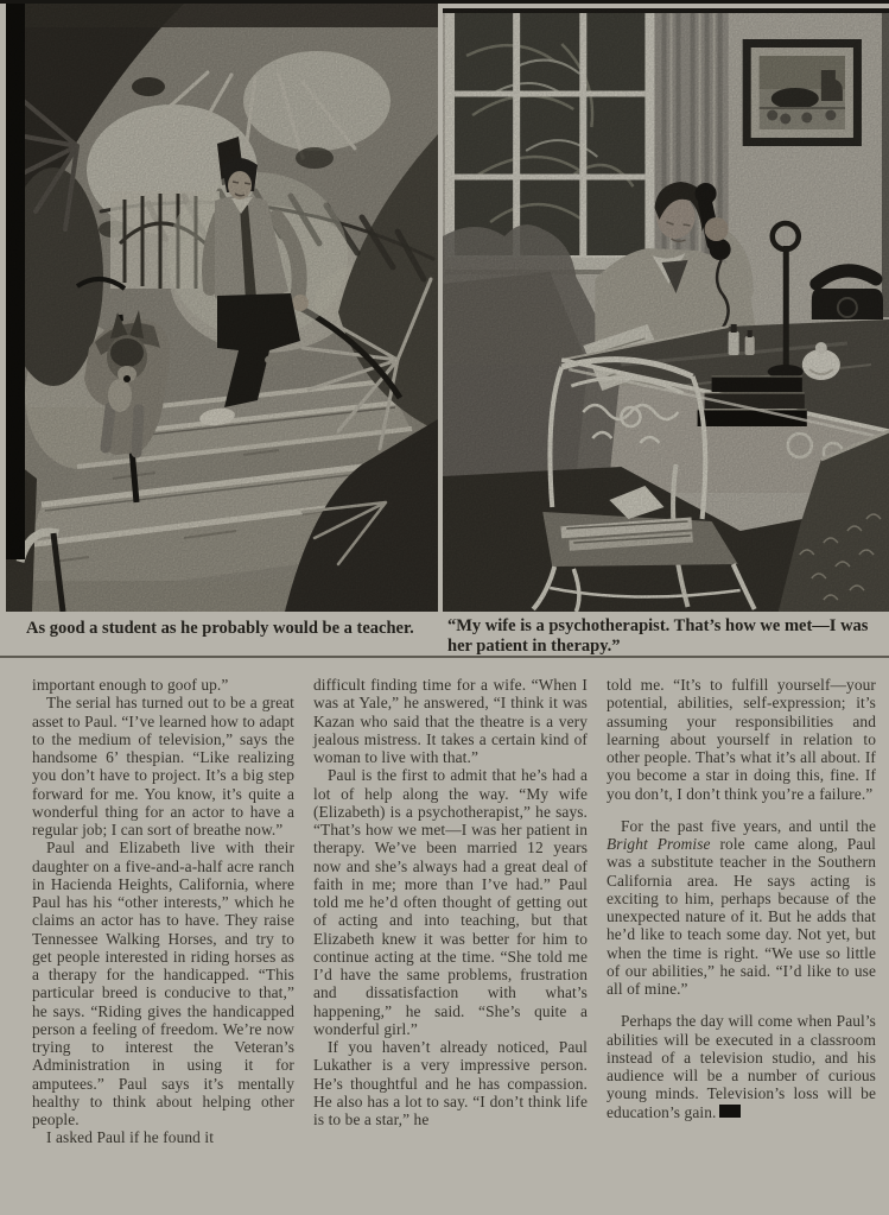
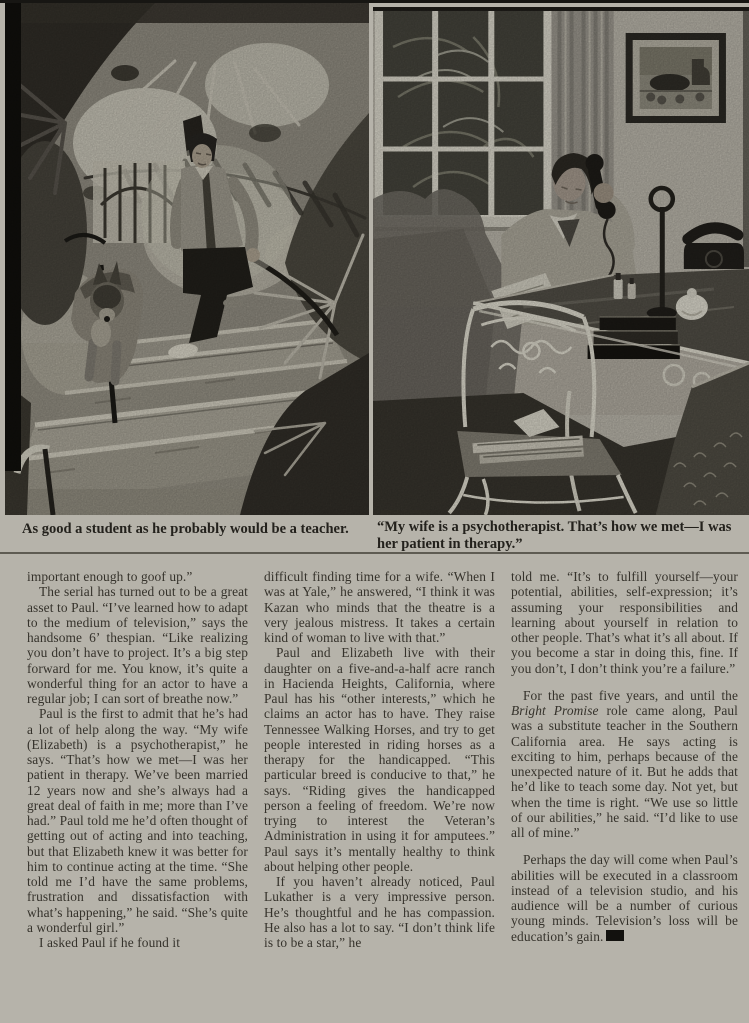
  As good a student as he probably would be a teacher.
  “My wife is a psychotherapist. That’s how we met—I was her patient in therapy.”
  important enough to goof up.”
  The serial has turned out to be a great asset to Paul. “I’ve learned how to adapt to the medium of television,” says the handsome 6’ thespian. “Like realizing you don’t have to project. It’s a big step forward for me. You know, it’s quite a wonderful thing for an actor to have a regular job; I can sort of breathe now.”
- Paul and Elizabeth live with their daughter on a five-and-a-half acre ranch in Hacienda Heights, California, where Paul has his “other interests,” which he claims an actor has to have. They raise Tennessee Walking Horses, and try to get people interested in riding horses as a therapy for the handicapped. “This particular breed is conducive to that,” he says. “Riding gives the handicapped person a feeling of freedom. We’re now trying to interest the Veteran’s Administration in using it for amputees.” Paul says it’s mentally healthy to think about helping other people.
+ Paul is the first to admit that he’s had a lot of help along the way. “My wife (Elizabeth) is a psychotherapist,” he says. “That’s how we met—I was her patient in therapy. We’ve been married 12 years now and she’s always had a great deal of faith in me; more than I’ve had.” Paul told me he’d often thought of getting out of acting and into teaching, but that Elizabeth knew it was better for him to continue acting at the time. “She told me I’d have the same problems, frustration and dissatisfaction with what’s happening,” he said. “She’s quite a wonderful girl.”
  I asked Paul if he found it
- difficult finding time for a wife. “When I was at Yale,” he answered, “I think it was Kazan who said that the theatre is a very jealous mistress. It takes a certain kind of woman to live with that.”
+ difficult finding time for a wife. “When I was at Yale,” he answered, “I think it was Kazan who minds that the theatre is a very jealous mistress. It takes a certain kind of woman to live with that.”
- Paul is the first to admit that he’s had a lot of help along the way. “My wife (Elizabeth) is a psychotherapist,” he says. “That’s how we met—I was her patient in therapy. We’ve been married 12 years now and she’s always had a great deal of faith in me; more than I’ve had.” Paul told me he’d often thought of getting out of acting and into teaching, but that Elizabeth knew it was better for him to continue acting at the time. “She told me I’d have the same problems, frustration and dissatisfaction with what’s happening,” he said. “She’s quite a wonderful girl.”
+ Paul and Elizabeth live with their daughter on a five-and-a-half acre ranch in Hacienda Heights, California, where Paul has his “other interests,” which he claims an actor has to have. They raise Tennessee Walking Horses, and try to get people interested in riding horses as a therapy for the handicapped. “This particular breed is conducive to that,” he says. “Riding gives the handicapped person a feeling of freedom. We’re now trying to interest the Veteran’s Administration in using it for amputees.” Paul says it’s mentally healthy to think about helping other people.
  If you haven’t already noticed, Paul Lukather is a very impressive person. He’s thoughtful and he has compassion. He also has a lot to say. “I don’t think life is to be a star,” he
  told me. “It’s to fulfill yourself—your potential, abilities, self-expression; it’s assuming your responsibilities and learning about yourself in relation to other people. That’s what it’s all about. If you become a star in doing this, fine. If you don’t, I don’t think you’re a failure.”
  For the past five years, and until the Bright Promise role came along, Paul was a substitute teacher in the Southern California area. He says acting is exciting to him, perhaps because of the unexpected nature of it. But he adds that he’d like to teach some day. Not yet, but when the time is right. “We use so little of our abilities,” he said. “I’d like to use all of mine.”
  Perhaps the day will come when Paul’s abilities will be executed in a classroom instead of a television studio, and his audience will be a number of curious young minds. Television’s loss will be education’s gain.
